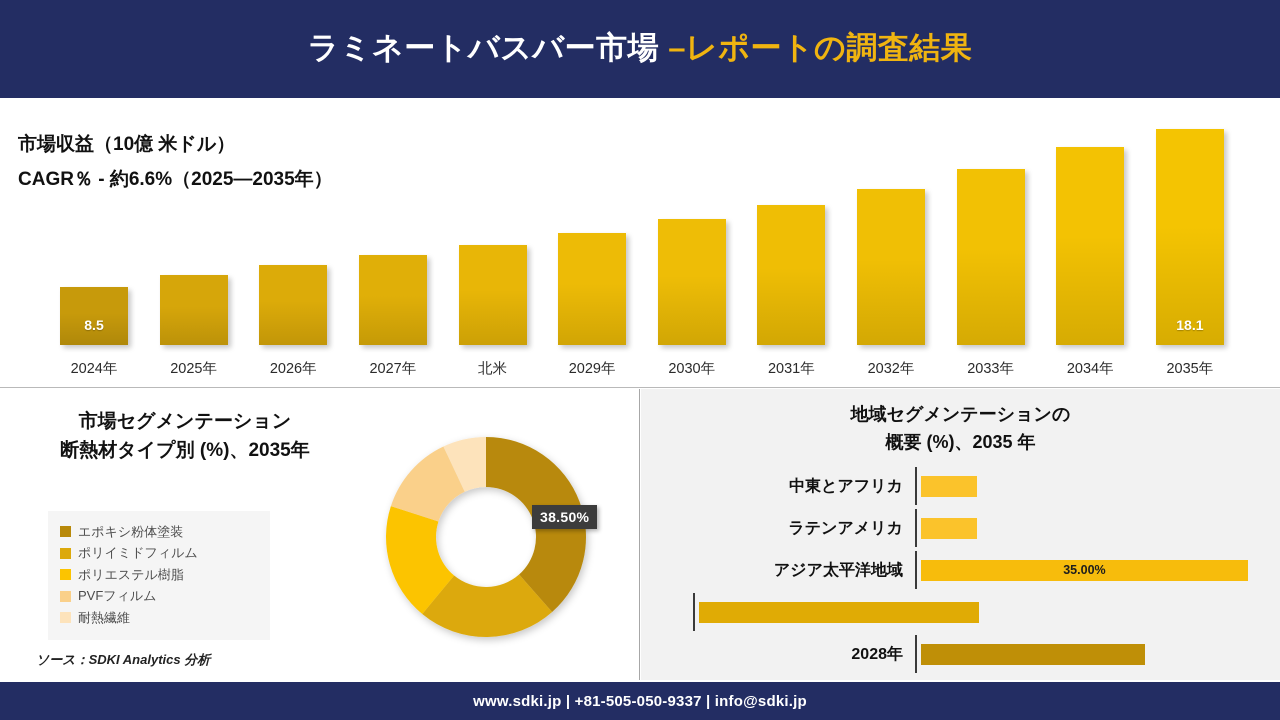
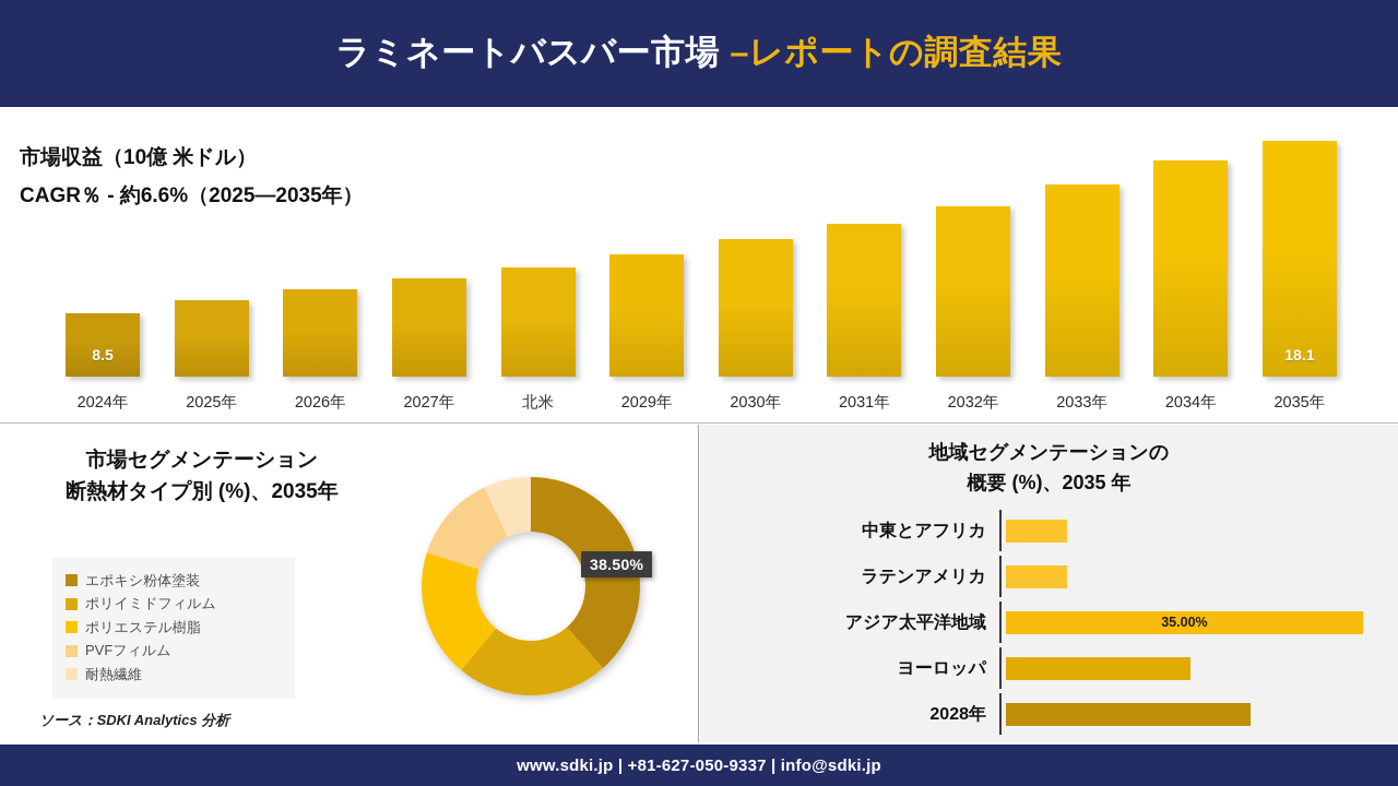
  ラミネートバスバー市場 –レポートの調査結果
  市場収益（10億 米ドル）
  CAGR％ - 約6.6%（2025―2035年）
  8.5
  2024年
  2025年
  2026年
  2027年
  北米
  2029年
  2030年
  2031年
  2032年
  2033年
  2034年
  18.1
  2035年
  市場セグメンテーション
  断熱材タイプ別 (%)、2035年
  エポキシ粉体塗装
  ポリイミドフィルム
  ポリエステル樹脂
  PVFフィルム
  耐熱繊維
  38.50%
  ソース：SDKI Analytics 分析
  地域セグメンテーションの
  概要 (%)、2035 年
  中東とアフリカ
  ラテンアメリカ
  アジア太平洋地域
  35.00%
+ ヨーロッパ
  2028年
- www.sdki.jp | +81-505-050-9337 | info@sdki.jp
+ www.sdki.jp | +81-627-050-9337 | info@sdki.jp
